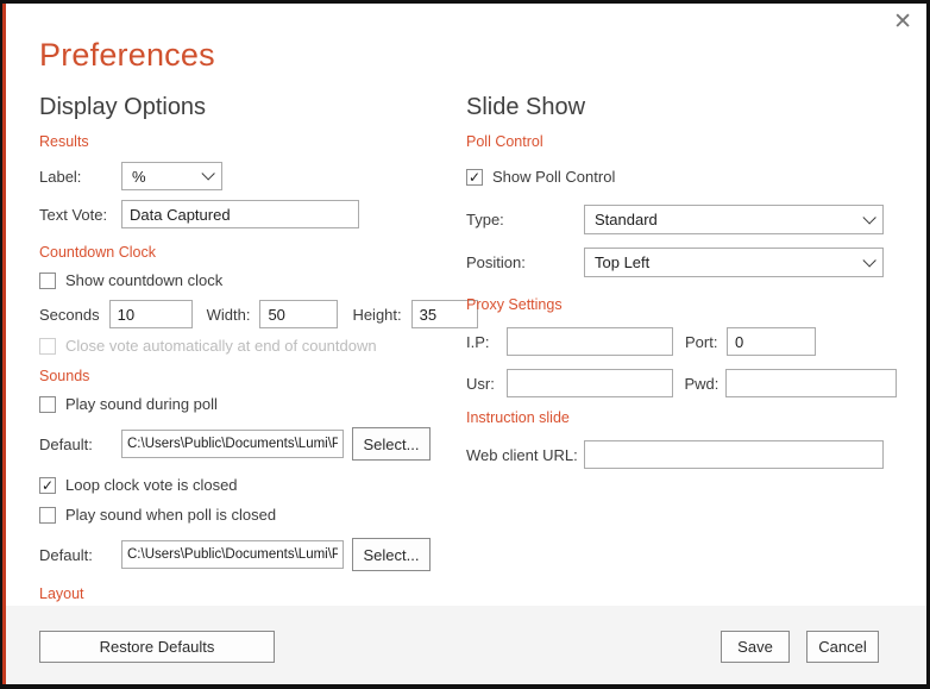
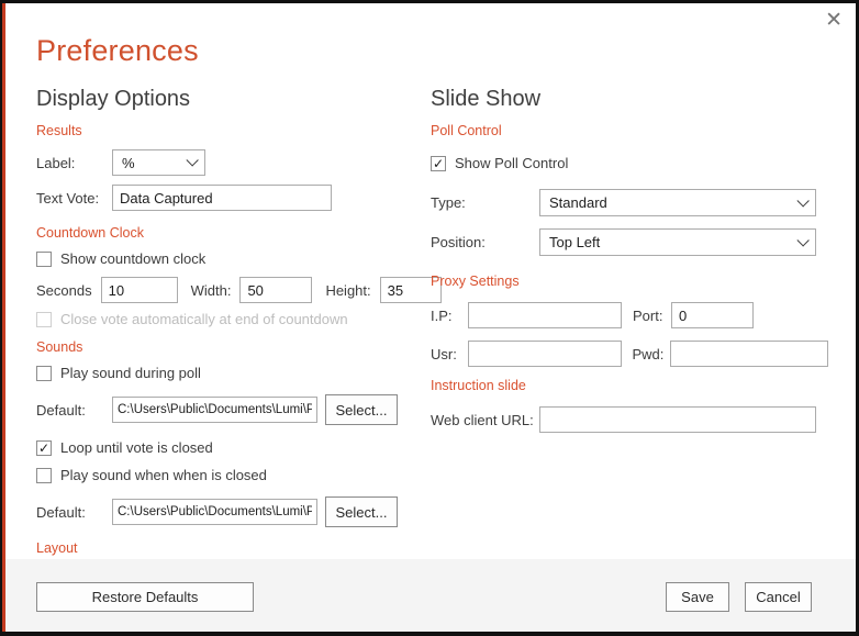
  ✕
  Preferences
  Display Options
  Results
  Label:
  %
  Text Vote:
  Data Captured
  Countdown Clock
  ✓
  Show countdown clock
  Seconds
  10
  Width:
  50
  Height:
  35
  ✓
  Close vote automatically at end of countdown
  Sounds
  ✓
  Play sound during poll
  Default:
  C:\Users\Public\Documents\Lumi\P
  Select...
  ✓
- Loop clock vote is closed
+ Loop until vote is closed
  ✓
- Play sound when poll is closed
+ Play sound when when is closed
  Default:
  C:\Users\Public\Documents\Lumi\P
  Select...
  Layout
  Slide Show
  Poll Control
  ✓
  Show Poll Control
  Type:
  Standard
  Position:
  Top Left
  Proxy Settings
  I.P:
  Port:
  0
  Usr:
  Pwd:
  Instruction slide
  Web client URL:
  Restore Defaults
  Save
  Cancel
